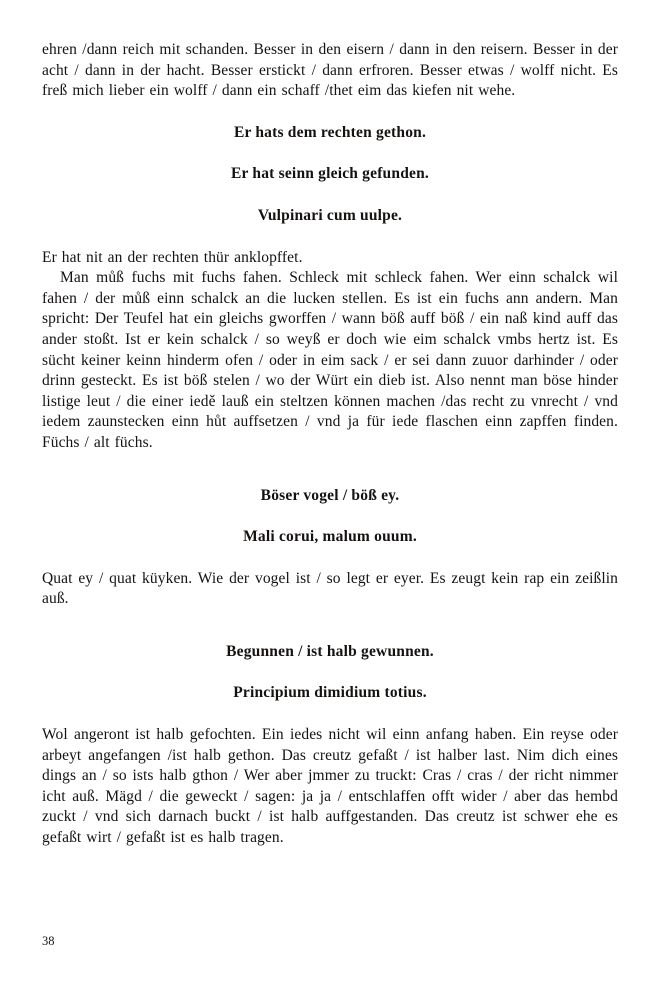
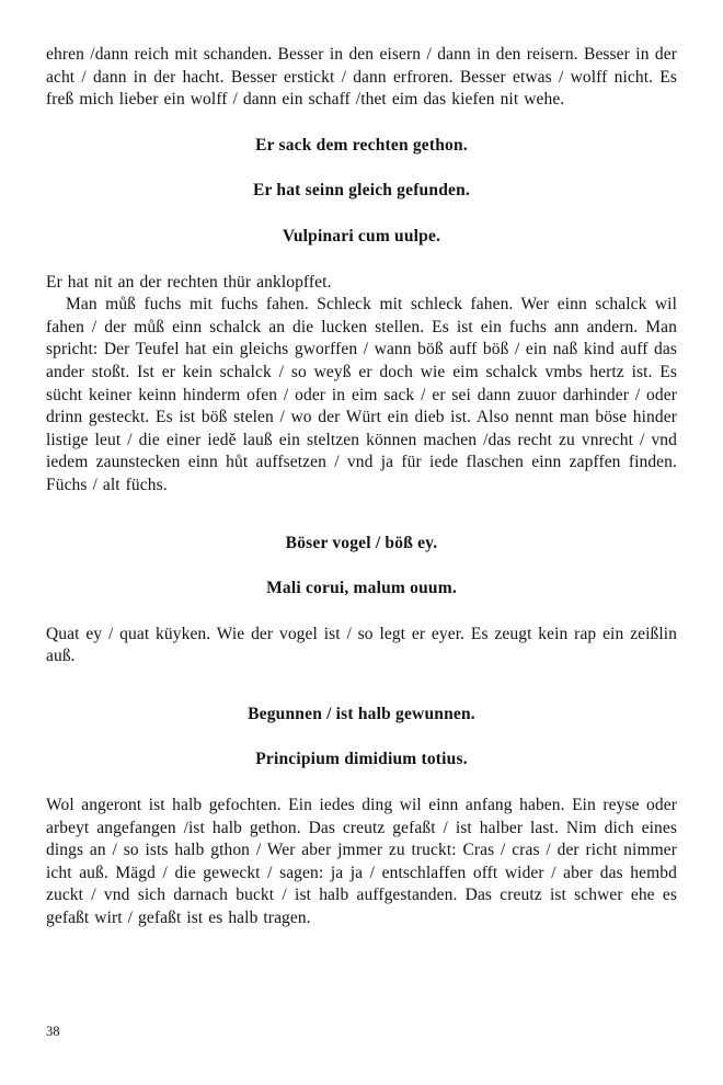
  ehren /dann reich mit schanden. Besser in den eisern / dann in den reisern. Besser in der acht / dann in der hacht. Besser erstickt / dann erfroren. Besser etwas / wolff nicht. Es freß mich lieber ein wolff / dann ein schaff /thet eim das kiefen nit wehe.
- Er hats dem rechten gethon.
+ Er sack dem rechten gethon.
  Er hat seinn gleich gefunden.
  Vulpinari cum uulpe.
  Er hat nit an der rechten thür anklopffet.
  Man můß fuchs mit fuchs fahen. Schleck mit schleck fahen. Wer einn schalck wil fahen / der můß einn schalck an die lucken stellen. Es ist ein fuchs ann andern. Man spricht: Der Teufel hat ein gleichs gworffen / wann böß auff böß / ein naß kind auff das ander stoßt. Ist er kein schalck / so weyß er doch wie eim schalck vmbs hertz ist. Es sücht keiner keinn hinderm ofen / oder in eim sack / er sei dann zuuor darhinder / oder drinn gesteckt. Es ist böß stelen / wo der Würt ein dieb ist. Also nennt man böse hinder listige leut / die einer iedě lauß ein steltzen können machen /das recht zu vnrecht / vnd iedem zaunstecken einn hůt auffsetzen / vnd ja für iede flaschen einn zapffen finden. Füchs / alt füchs.
  Böser vogel / böß ey.
  Mali corui, malum ouum.
  Quat ey / quat küyken. Wie der vogel ist / so legt er eyer. Es zeugt kein rap ein zeißlin auß.
  Begunnen / ist halb gewunnen.
  Principium dimidium totius.
- Wol angeront ist halb gefochten. Ein iedes nicht wil einn anfang haben. Ein reyse oder arbeyt angefangen /ist halb gethon. Das creutz gefaßt / ist halber last. Nim dich eines dings an / so ists halb gthon / Wer aber jmmer zu truckt: Cras / cras / der richt nimmer icht auß. Mägd / die geweckt / sagen: ja ja / entschlaffen offt wider / aber das hembd zuckt / vnd sich darnach buckt / ist halb auffgestanden. Das creutz ist schwer ehe es gefaßt wirt / gefaßt ist es halb tragen.
+ Wol angeront ist halb gefochten. Ein iedes ding wil einn anfang haben. Ein reyse oder arbeyt angefangen /ist halb gethon. Das creutz gefaßt / ist halber last. Nim dich eines dings an / so ists halb gthon / Wer aber jmmer zu truckt: Cras / cras / der richt nimmer icht auß. Mägd / die geweckt / sagen: ja ja / entschlaffen offt wider / aber das hembd zuckt / vnd sich darnach buckt / ist halb auffgestanden. Das creutz ist schwer ehe es gefaßt wirt / gefaßt ist es halb tragen.
  38
